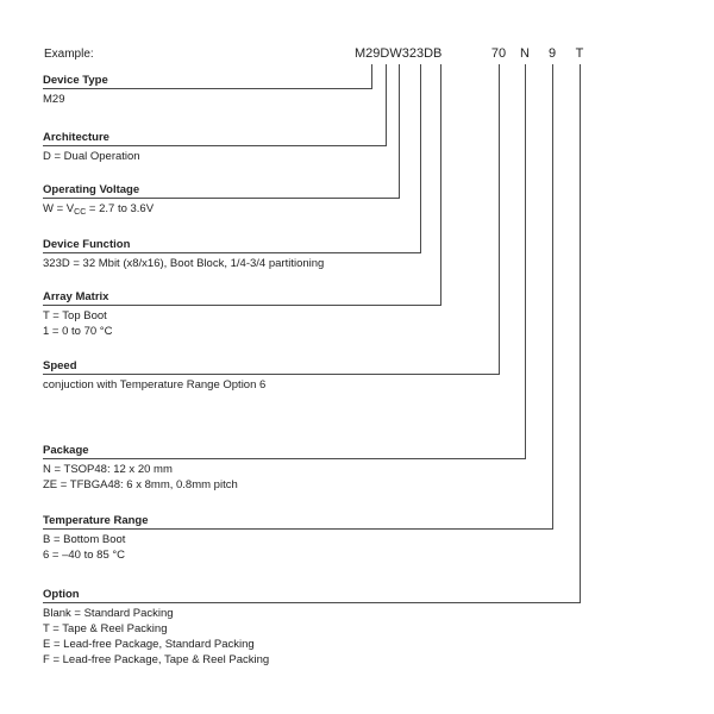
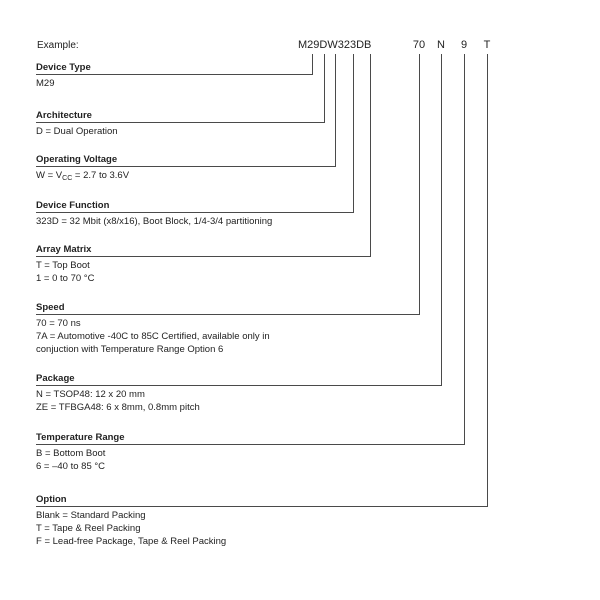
  Example:
  M29DW323DB
  70
  N
  9
  T
  Device Type
  M29
  Architecture
  D = Dual Operation
  Operating Voltage
  W = V = 2.7 to 3.6V
  Device Function
  323D = 32 Mbit (x8/x16), Boot Block, 1/4-3/4 partitioning
  Array Matrix
  T = Top Boot
  1 = 0 to 70 °C
  Speed
+ 70 = 70 ns
+ 7A = Automotive -40C to 85C Certified, available only in
  conjuction with Temperature Range Option 6
  Package
  N = TSOP48: 12 x 20 mm
  ZE = TFBGA48: 6 x 8mm, 0.8mm pitch
  Temperature Range
  B = Bottom Boot
  6 = –40 to 85 °C
  Option
  Blank = Standard Packing
  T = Tape & Reel Packing
- E = Lead-free Package, Standard Packing
  F = Lead-free Package, Tape & Reel Packing
